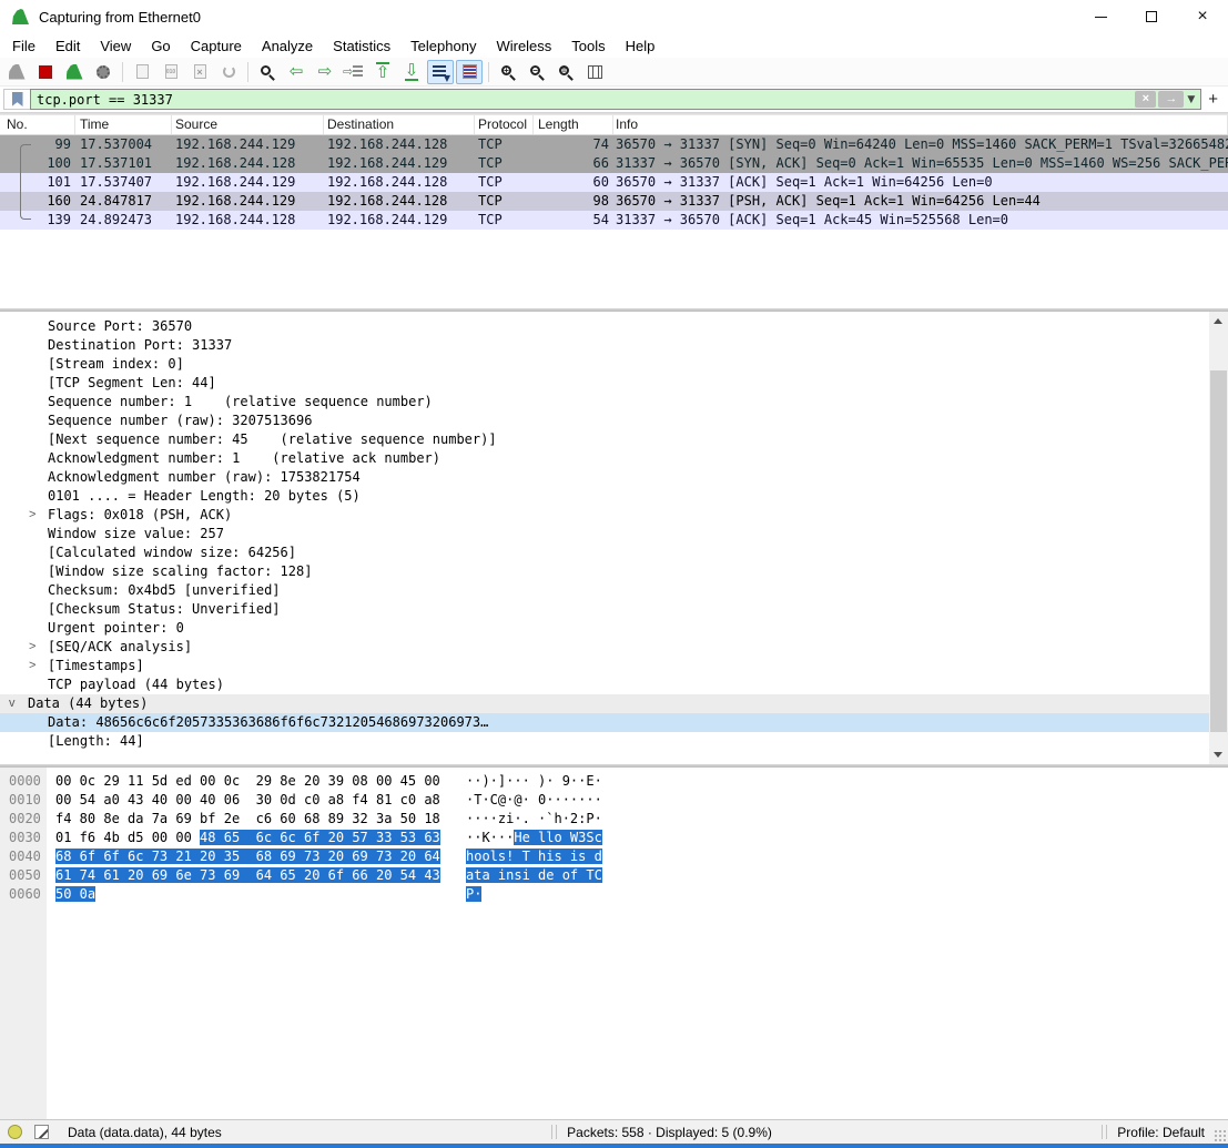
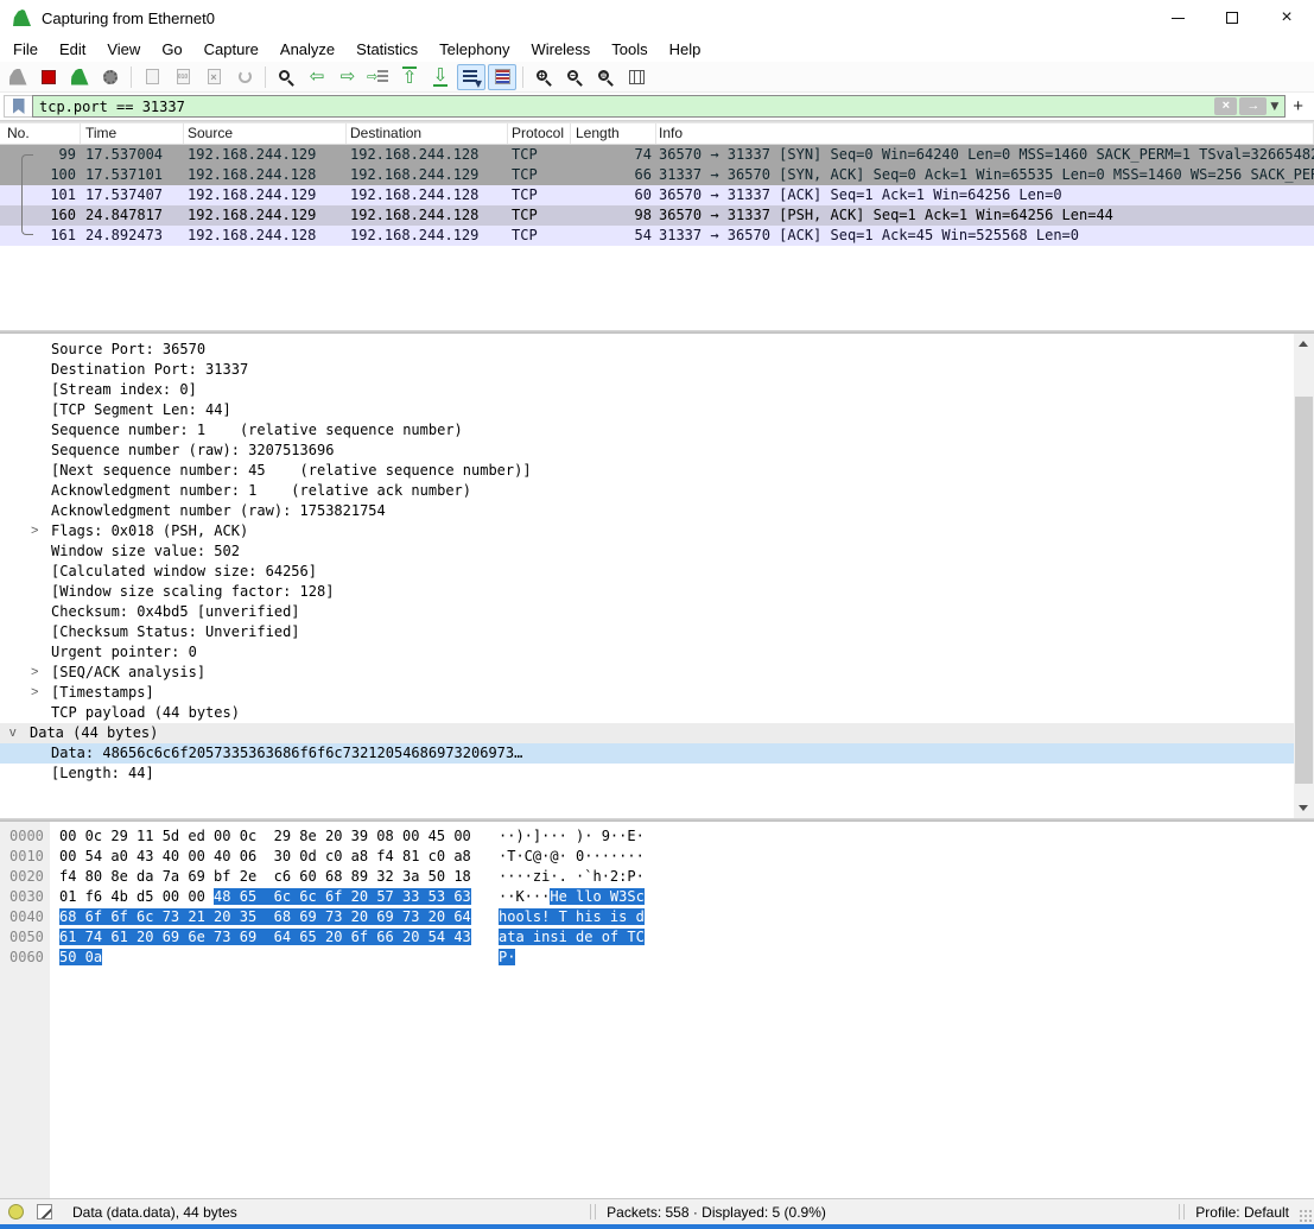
  Capturing from Ethernet0
  ×
  File
  Edit
  View
  Go
  Capture
  Analyze
  Statistics
  Telephony
  Wireless
  Tools
  Help
  ×
  ⇦
  ⇨
  ⇨
  ⇧
  ⇩
  ▼
  +
  −
  =
  tcp.port == 31337
  ×
  →
  ▼
  +
  No.
  Time
  Source
  Destination
  Protocol
  Length
  Info
  99
  17.537004
  192.168.244.129
  192.168.244.128
  TCP
  74
  36570 → 31337 [SYN] Seq=0 Win=64240 Len=0 MSS=1460 SACK_PERM=1 TSval=3266548
  100
  17.537101
  192.168.244.128
  192.168.244.129
  TCP
  66
  31337 → 36570 [SYN, ACK] Seq=0 Ack=1 Win=65535 Len=0 MSS=1460 WS=256 SACK_PE
  101
  17.537407
  192.168.244.129
  192.168.244.128
  TCP
  60
  36570 → 31337 [ACK] Seq=1 Ack=1 Win=64256 Len=0
  160
  24.847817
  192.168.244.129
  192.168.244.128
  TCP
  98
  36570 → 31337 [PSH, ACK] Seq=1 Ack=1 Win=64256 Len=44
- 139
+ 161
  24.892473
  192.168.244.128
  192.168.244.129
  TCP
  54
  31337 → 36570 [ACK] Seq=1 Ack=45 Win=525568 Len=0
  Source Port: 36570
  Destination Port: 31337
  [Stream index: 0]
  [TCP Segment Len: 44]
  Sequence number: 1 (relative sequence number)
  Sequence number (raw): 3207513696
  [Next sequence number: 45 (relative sequence number)]
  Acknowledgment number: 1 (relative ack number)
  Acknowledgment number (raw): 1753821754
- 0101 .... = Header Length: 20 bytes (5)
  >
  Flags: 0x018 (PSH, ACK)
- Window size value: 257
+ Window size value: 502
  [Calculated window size: 64256]
  [Window size scaling factor: 128]
  Checksum: 0x4bd5 [unverified]
  [Checksum Status: Unverified]
  Urgent pointer: 0
  >
  [SEQ/ACK analysis]
  >
  [Timestamps]
  TCP payload (44 bytes)
  v
  Data (44 bytes)
  Data: 48656c6c6f2057335363686f6f6c73212054686973206973…
  [Length: 44]
  0000
  00 0c 29 11 5d ed 00 0c 29 8e 20 39 08 00 45 00
  ··)·]··· )· 9··E·
  0010
  00 54 a0 43 40 00 40 06 30 0d c0 a8 f4 81 c0 a8
  ·T·C@·@· 0·······
  0020
  f4 80 8e da 7a 69 bf 2e c6 60 68 89 32 3a 50 18
  ····zi·. ·`h·2:P·
  0030
  01 f6 4b d5 00 00 48 65 6c 6c 6f 20 57 33 53 63
  ··K···He llo W3Sc
  0040
  68 6f 6f 6c 73 21 20 35 68 69 73 20 69 73 20 64
  hools! T his is d
  0050
  61 74 61 20 69 6e 73 69 64 65 20 6f 66 20 54 43
  ata insi de of TC
  0060
  50 0a
  P·
  Data (data.data), 44 bytes
  Packets: 558 · Displayed: 5 (0.9%)
  Profile: Default
